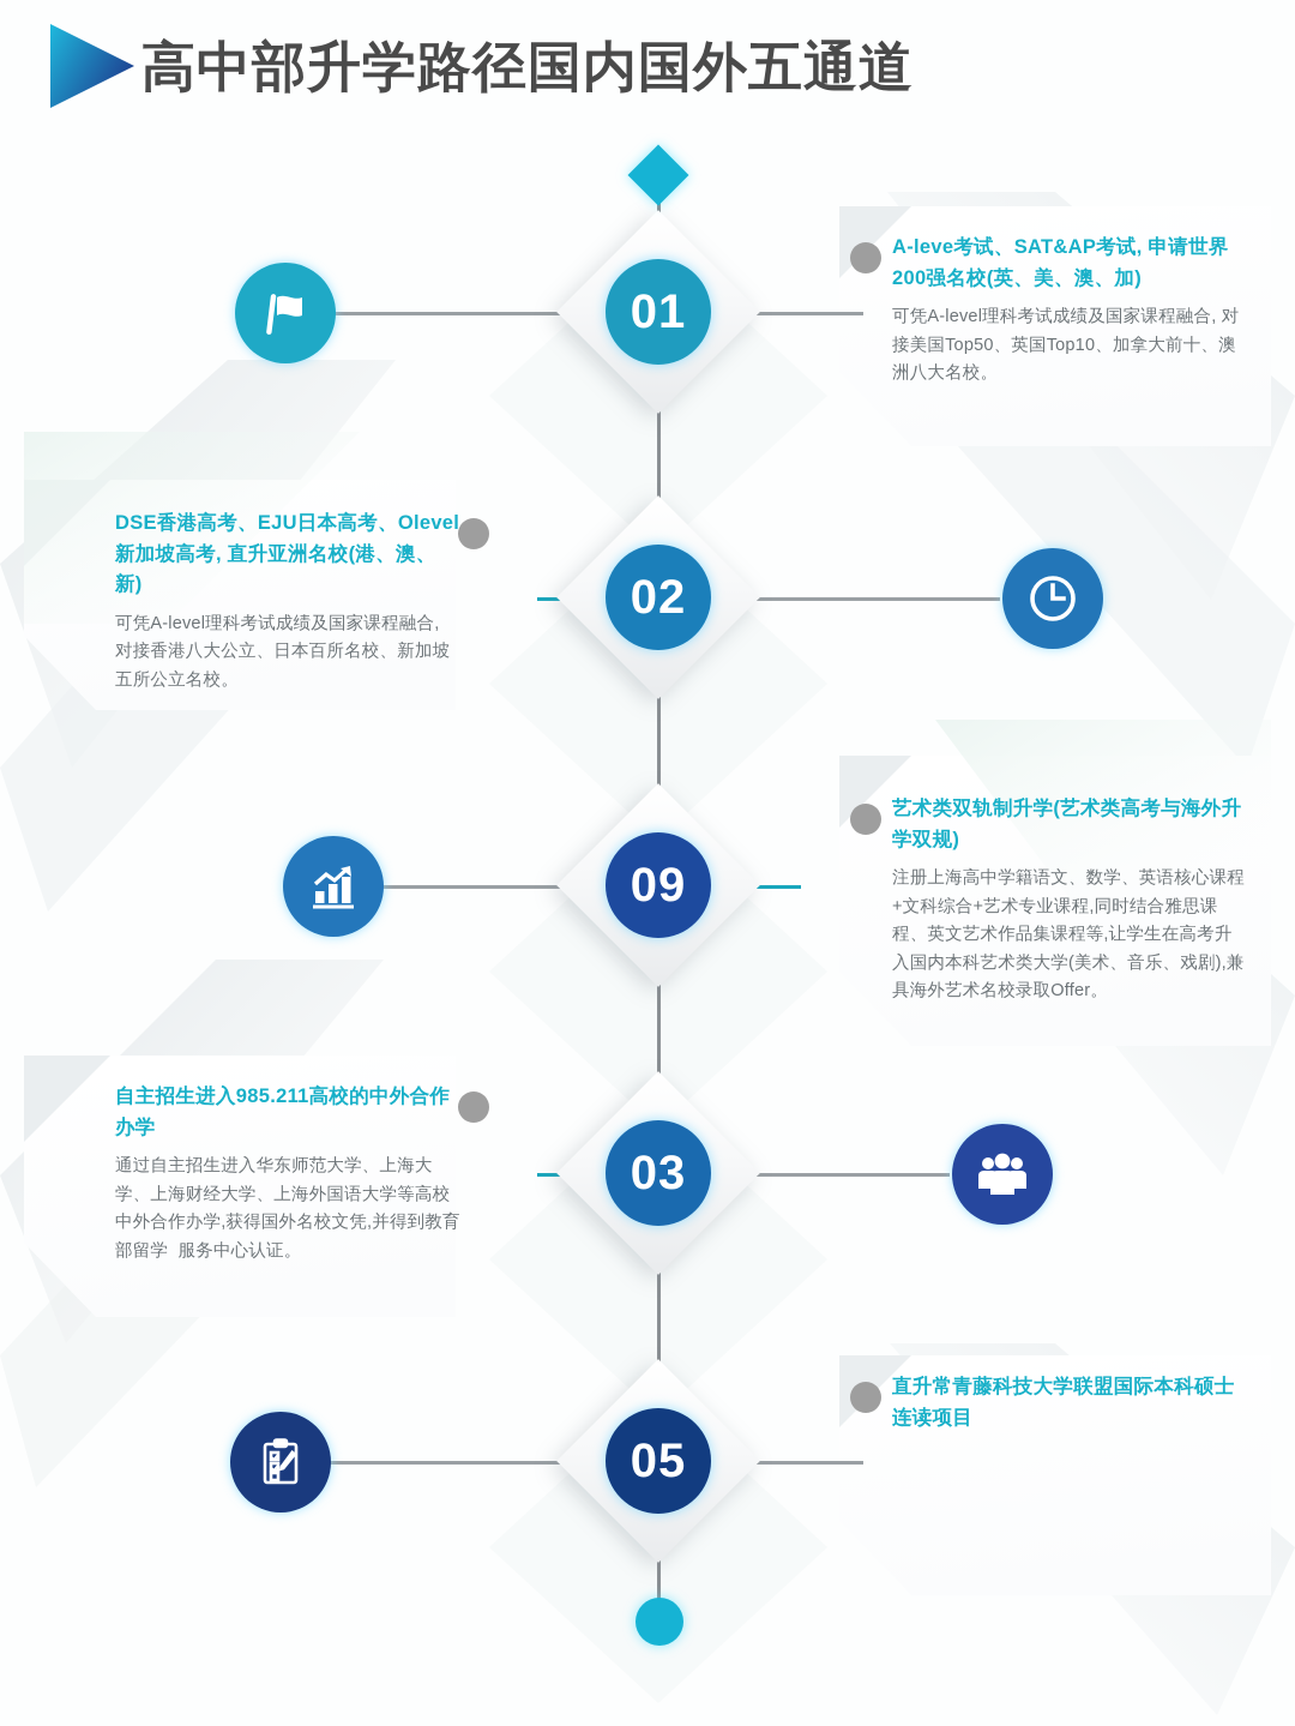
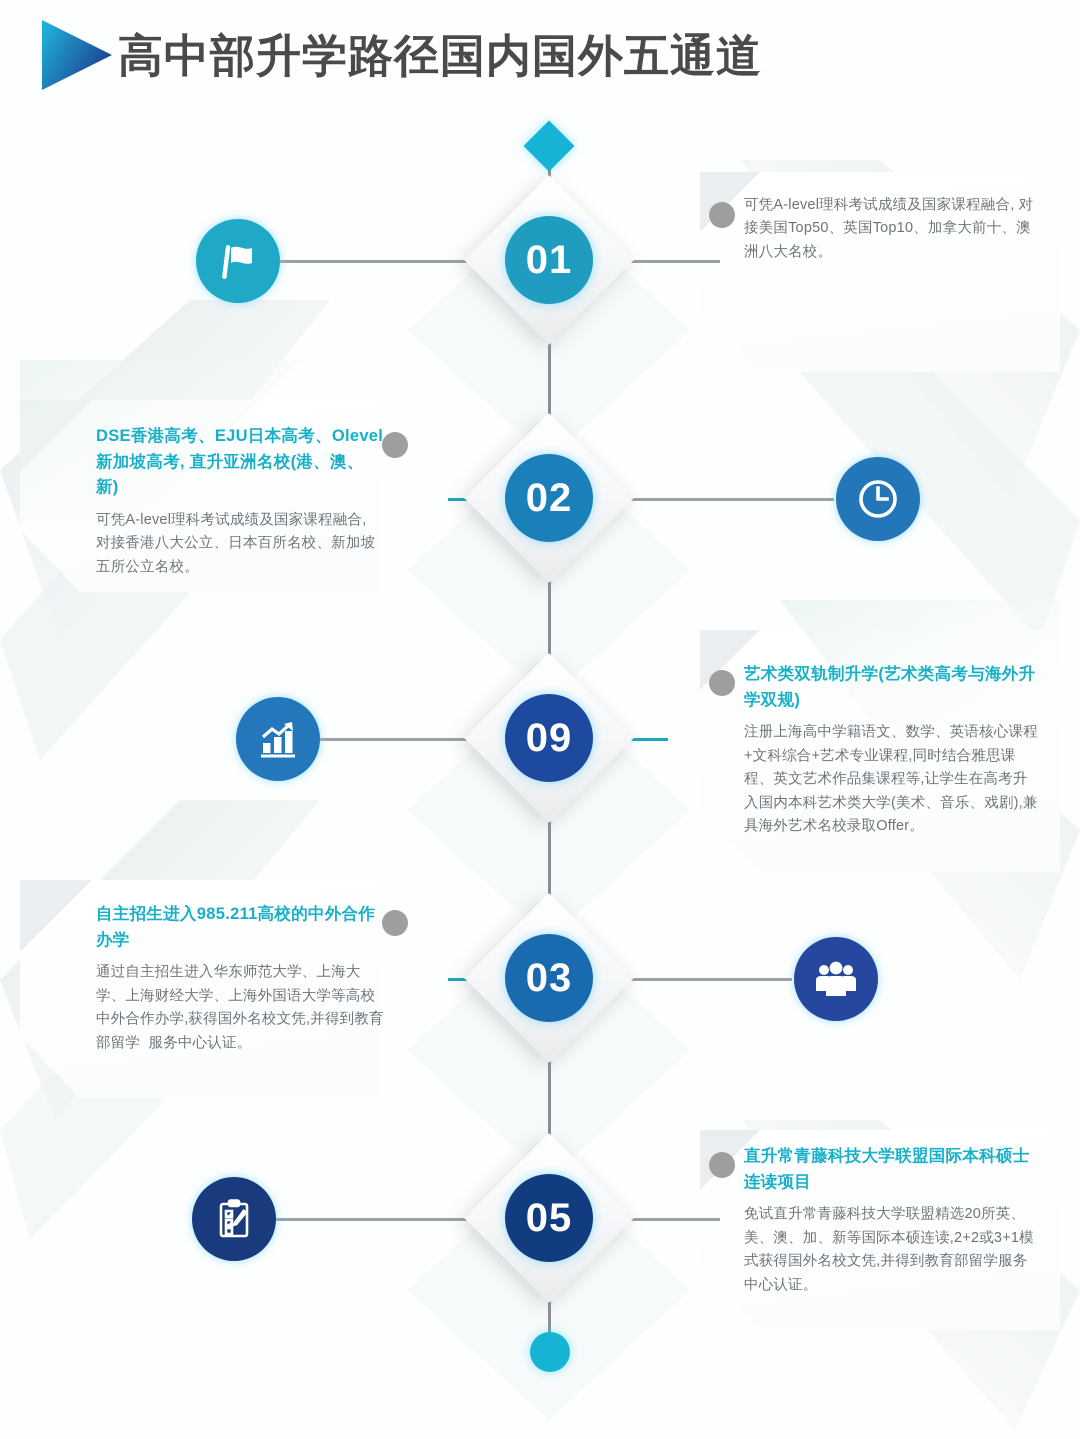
  高中部升学路径国内国外五通道
  01
- A-leve考试、SAT&AP考试, 申请世界200强名校(英、美、澳、加)
  可凭A-level理科考试成绩及国家课程融合, 对接美国Top50、英国Top10、加拿大前十、澳洲八大名校。
  02
  DSE香港高考、EJU日本高考、Olevel新加坡高考, 直升亚洲名校(港、澳、新)
  可凭A-level理科考试成绩及国家课程融合, 对接香港八大公立、日本百所名校、新加坡五所公立名校。
  09
  艺术类双轨制升学(艺术类高考与海外升学双规)
  注册上海高中学籍语文、数学、英语核心课程+文科综合+艺术专业课程,同时结合雅思课程、英文艺术作品集课程等,让学生在高考升入国内本科艺术类大学(美术、音乐、戏剧),兼具海外艺术名校录取Offer。
  03
  自主招生进入985.211高校的中外合作办学
  通过自主招生进入华东师范大学、上海大学、上海财经大学、上海外国语大学等高校 中外合作办学,获得国外名校文凭,并得到教育部留学 服务中心认证。
  05
  直升常青藤科技大学联盟国际本科硕士连读项目
+ 免试直升常青藤科技大学联盟精选20所英、美、澳、加、新等国际本硕连读,2+2或3+1模式获得国外名校文凭,并得到教育部留学服务中心认证。
